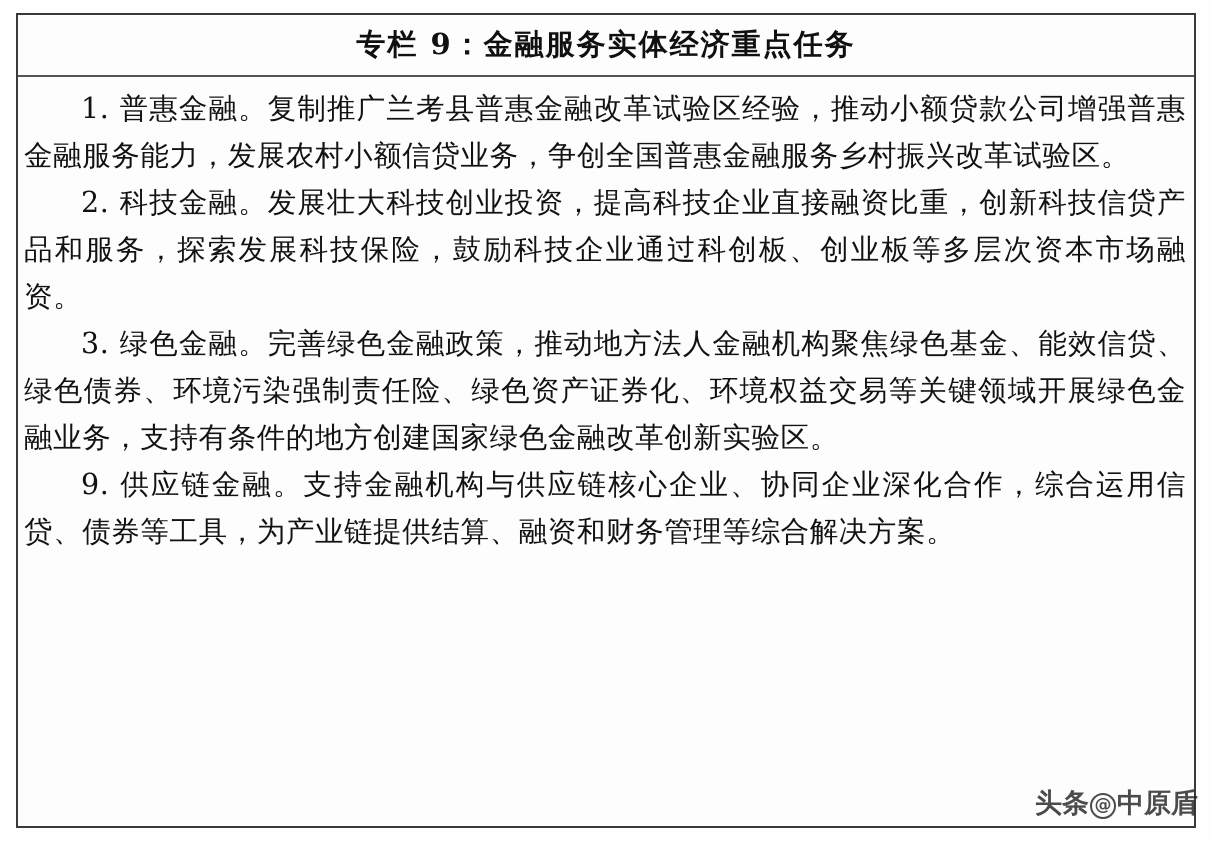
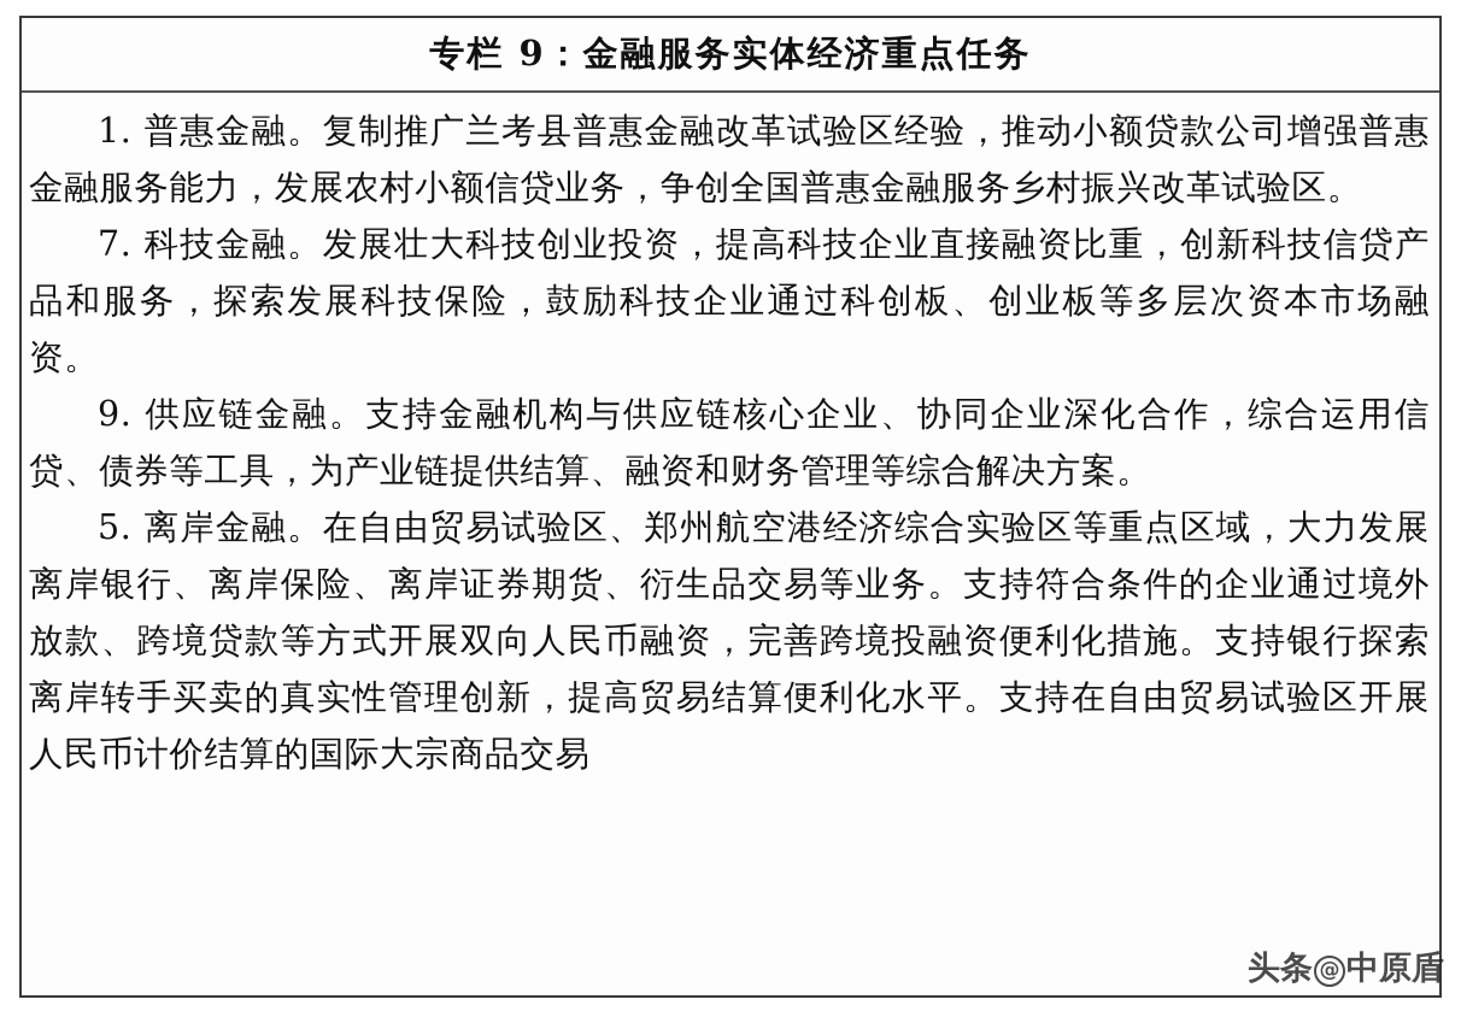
  专栏 9：金融服务实体经济重点任务
  1. 普惠金融。复制推广兰考县普惠金融改革试验区经验，推动小额贷款公司增强普惠金融服务能力，发展农村小额信贷业务，争创全国普惠金融服务乡村振兴改革试验区。
- 2. 科技金融。发展壮大科技创业投资，提高科技企业直接融资比重，创新科技信贷产品和服务，探索发展科技保险，鼓励科技企业通过科创板、创业板等多层次资本市场融资。
+ 7. 科技金融。发展壮大科技创业投资，提高科技企业直接融资比重，创新科技信贷产品和服务，探索发展科技保险，鼓励科技企业通过科创板、创业板等多层次资本市场融资。
- 3. 绿色金融。完善绿色金融政策，推动地方法人金融机构聚焦绿色基金、能效信贷、绿色债券、环境污染强制责任险、绿色资产证券化、环境权益交易等关键领域开展绿色金融业务，支持有条件的地方创建国家绿色金融改革创新实验区。
  9. 供应链金融。支持金融机构与供应链核心企业、协同企业深化合作，综合运用信贷、债券等工具，为产业链提供结算、融资和财务管理等综合解决方案。
+ 5. 离岸金融。在自由贸易试验区、郑州航空港经济综合实验区等重点区域，大力发展离岸银行、离岸保险、离岸证券期货、衍生品交易等业务。支持符合条件的企业通过境外放款、跨境贷款等方式开展双向人民币融资，完善跨境投融资便利化措施。支持银行探索离岸转手买卖的真实性管理创新，提高贸易结算便利化水平。支持在自由贸易试验区开展人民币计价结算的国际大宗商品交易
  头条 @ 中原盾
